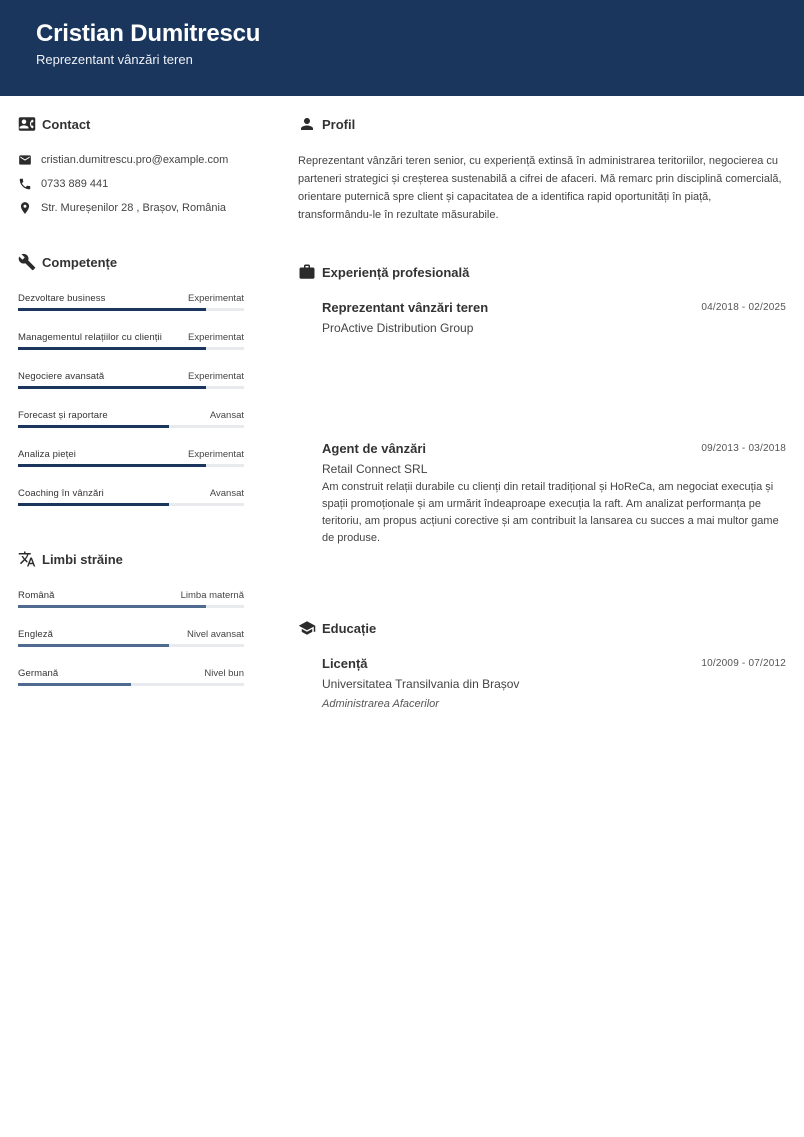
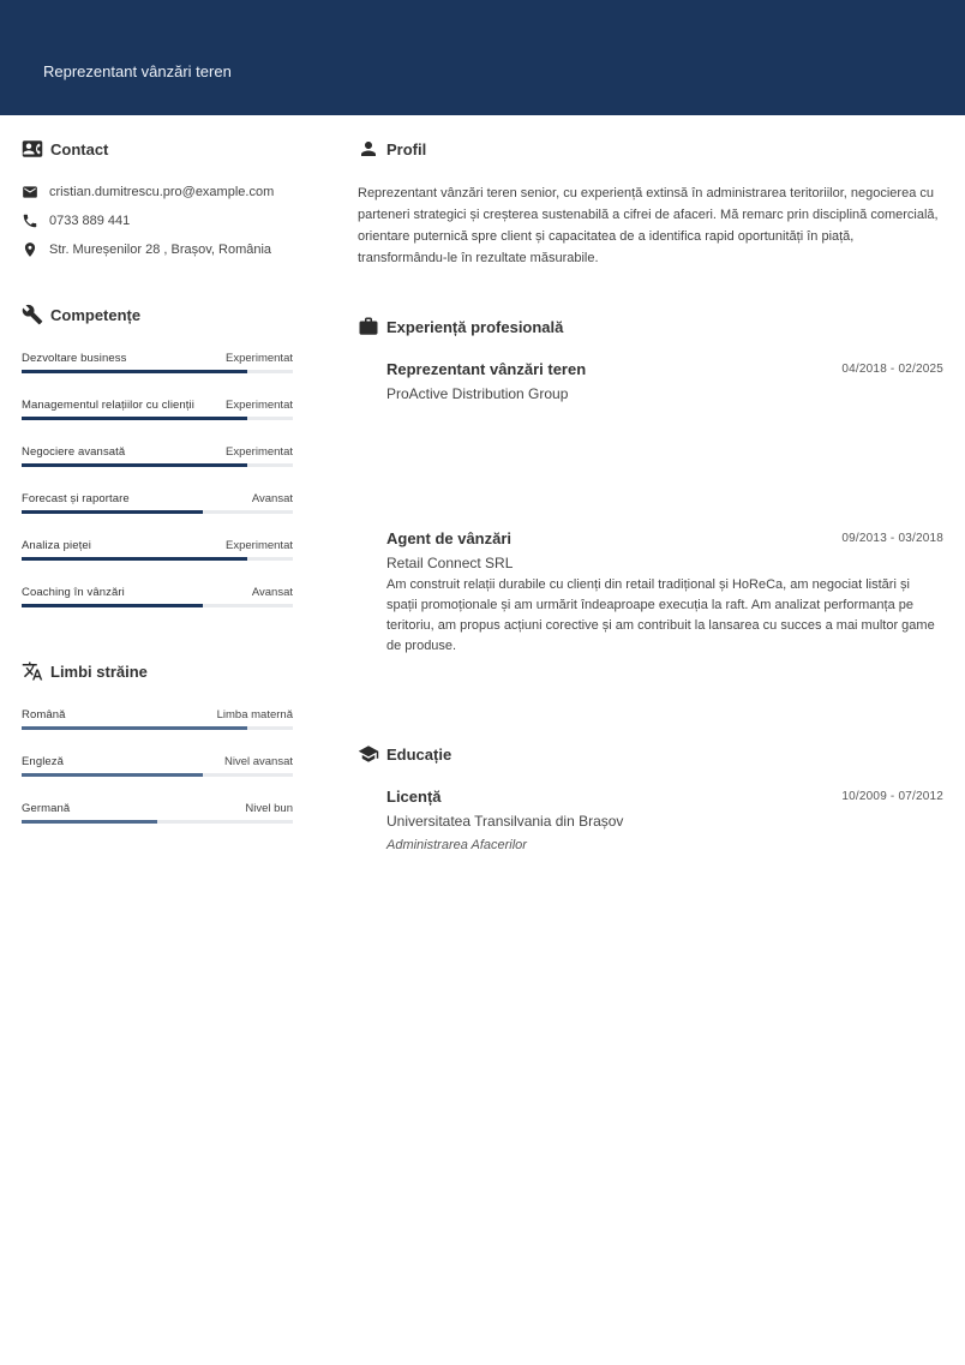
- Cristian Dumitrescu
  Reprezentant vânzări teren
  Contact
  cristian.dumitrescu.pro@example.com
  0733 889 441
  Str. Mureșenilor 28 , Brașov, România
  Competențe
  Dezvoltare business
  Experimentat
  Managementul relațiilor cu clienții
  Experimentat
  Negociere avansată
  Experimentat
  Forecast și raportare
  Avansat
  Analiza pieței
  Experimentat
  Coaching în vânzări
  Avansat
  Limbi străine
  Română
  Limba maternă
  Engleză
  Nivel avansat
  Germană
  Nivel bun
  Profil
  Reprezentant vânzări teren senior, cu experiență extinsă în administrarea teritoriilor, negocierea cu parteneri strategici și creșterea sustenabilă a cifrei de afaceri. Mă remarc prin disciplină comercială, orientare puternică spre client și capacitatea de a identifica rapid oportunități în piață, transformându-le în rezultate măsurabile.
  Experiență profesională
  Reprezentant vânzări teren
  04/2018 - 02/2025
  ProActive Distribution Group
  Agent de vânzări
  09/2013 - 03/2018
  Retail Connect SRL
- Am construit relații durabile cu clienți din retail tradițional și HoReCa, am negociat execuția și spații promoționale și am urmărit îndeaproape execuția la raft. Am analizat performanța pe teritoriu, am propus acțiuni corective și am contribuit la lansarea cu succes a mai multor game de produse.
+ Am construit relații durabile cu clienți din retail tradițional și HoReCa, am negociat listări și spații promoționale și am urmărit îndeaproape execuția la raft. Am analizat performanța pe teritoriu, am propus acțiuni corective și am contribuit la lansarea cu succes a mai multor game de produse.
  Educație
  Licență
  10/2009 - 07/2012
  Universitatea Transilvania din Brașov
  Administrarea Afacerilor
